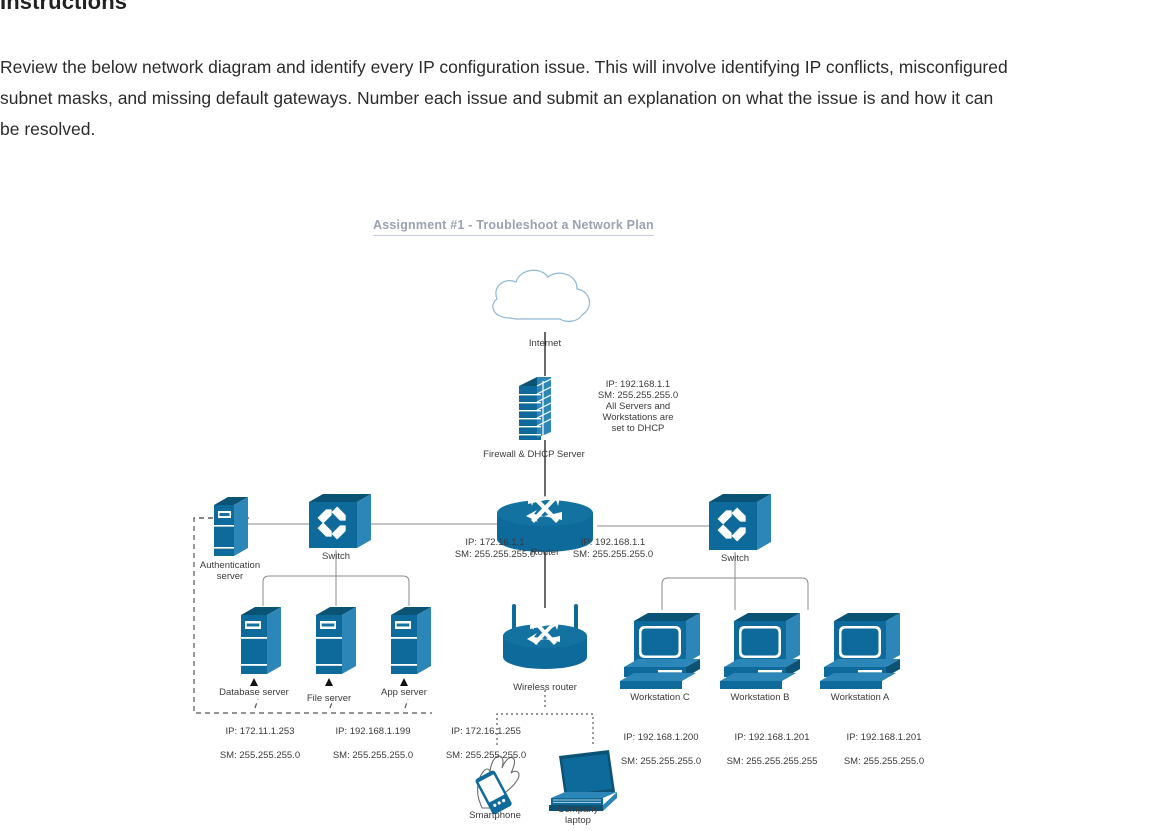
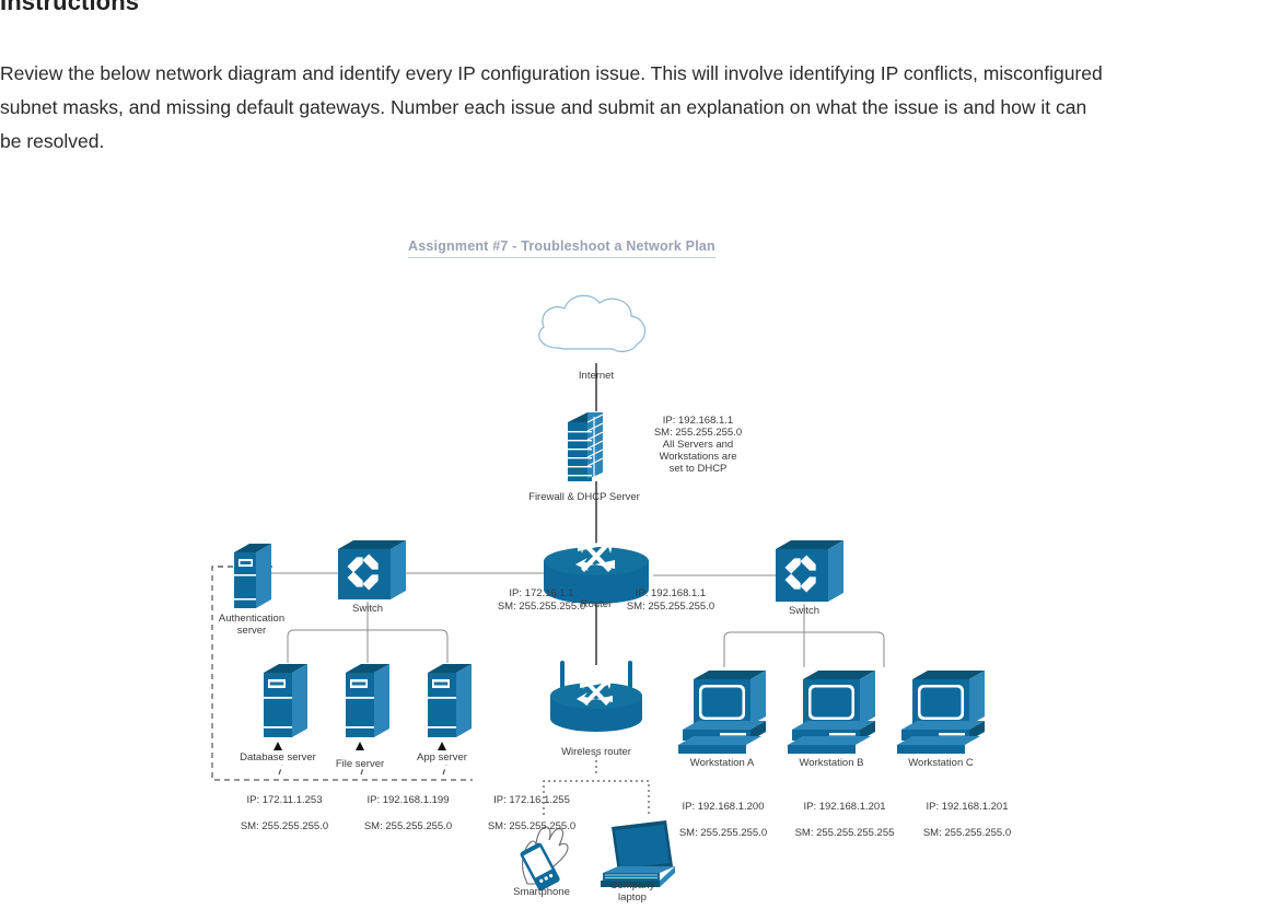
  Instructions
  Review the below network diagram and identify every IP configuration issue. This will involve identifying IP conflicts, misconfigured subnet masks, and missing default gateways. Number each issue and submit an explanation on what the issue is and how it can be resolved.
- Assignment #1 - Troubleshoot a Network Plan
+ Assignment #7 - Troubleshoot a Network Plan
  Internet
  Firewall & DHCP Server
  IP: 192.168.1.1
  SM: 255.255.255.0
  All Servers and
  Workstations are
  set to DHCP
  Router
  IP: 172.16.1.1
  SM: 255.255.255.0
  IP: 192.168.1.1
  SM: 255.255.255.0
  Switch
  Switch
  Authentication
  server
  Wireless router
  Smartphone
  Company
  laptop
  Database server
  File server
  App server
  IP: 172.11.1.253
  SM: 255.255.255.0
  IP: 192.168.1.199
  SM: 255.255.255.0
  IP: 172.16.1.255
  SM: 255.255.255.0
- Workstation C
+ Workstation A
  Workstation B
- Workstation A
+ Workstation C
  IP: 192.168.1.200
  SM: 255.255.255.0
  IP: 192.168.1.201
  SM: 255.255.255.255
  IP: 192.168.1.201
  SM: 255.255.255.0
